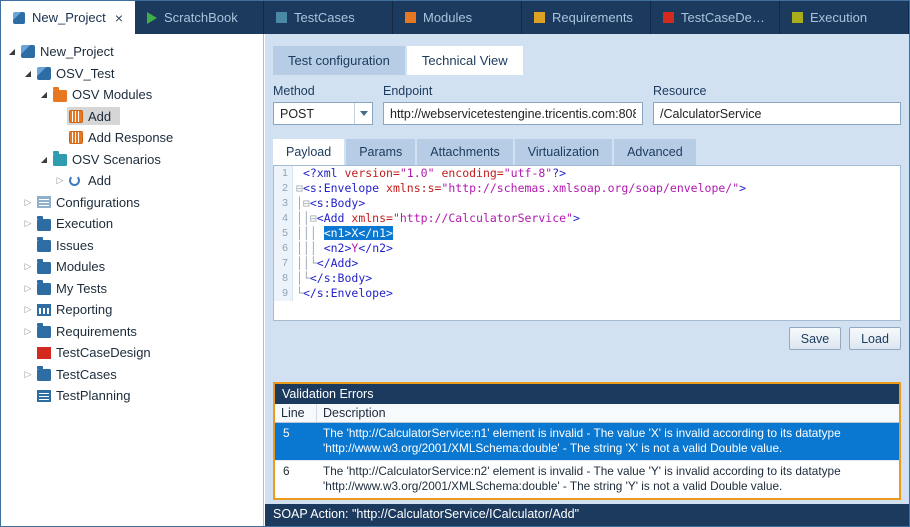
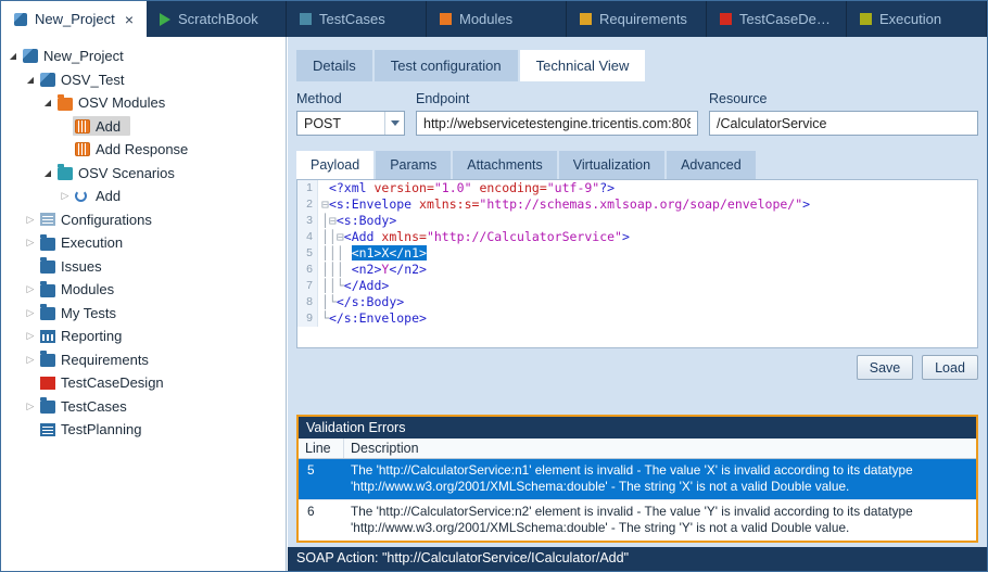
  New_Project
  ×
  ScratchBook
  TestCases
  Modules
  Requirements
  TestCaseDesig
  Execution
  ◢
  New_Project
  ◢
  OSV_Test
  ◢
  OSV Modules
  Add
  Add Response
  ◢
  OSV Scenarios
  ▷
  Add
  ▷
  Configurations
  ▷
  Execution
  Issues
  ▷
  Modules
  ▷
  My Tests
  ▷
  Reporting
  ▷
  Requirements
  TestCaseDesign
  ▷
  TestCases
  TestPlanning
+ Details
  Test configuration
  Technical View
  Method
  Endpoint
  Resource
  POST
  http://webservicetestengine.tricentis.com:808
  /CalculatorService
  Payload
  Params
  Attachments
  Virtualization
  Advanced
  1
- <?xml version="1.0" encoding="utf-8"?>
+ <?xml version="1.0" encoding="utf-9"?>
  2
  ⊟<s:Envelope xmlns:s="http://schemas.xmlsoap.org/soap/envelope/">
  3
  │⊟<s:Body>
  4
  ││⊟<Add xmlns="http://CalculatorService">
  5
  │││ <n1>X</n1>
  6
  │││ <n2>Y</n2>
  7
  ││└</Add>
  8
  │└</s:Body>
  9
  └</s:Envelope>
  Save
  Load
  Validation Errors
  Line
  Description
  5
  The 'http://CalculatorService:n1' element is invalid - The value 'X' is invalid according to its datatype 'http://www.w3.org/2001/XMLSchema:double' - The string 'X' is not a valid Double value.
  6
  The 'http://CalculatorService:n2' element is invalid - The value 'Y' is invalid according to its datatype 'http://www.w3.org/2001/XMLSchema:double' - The string 'Y' is not a valid Double value.
  SOAP Action: "http://CalculatorService/ICalculator/Add"
